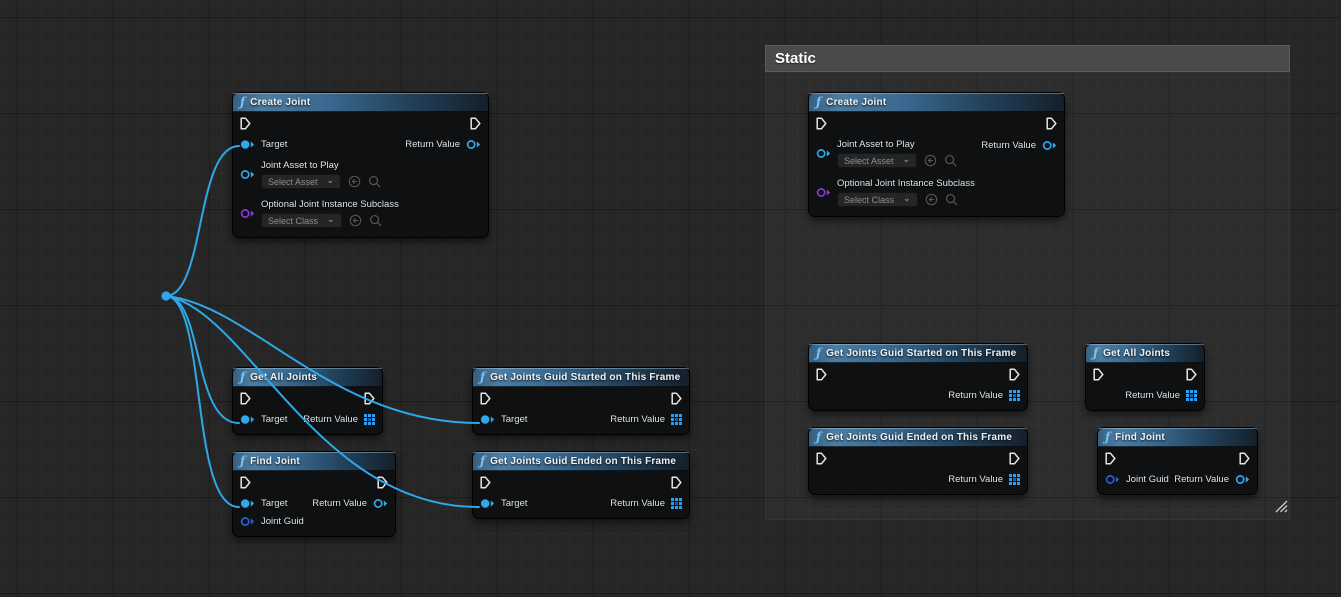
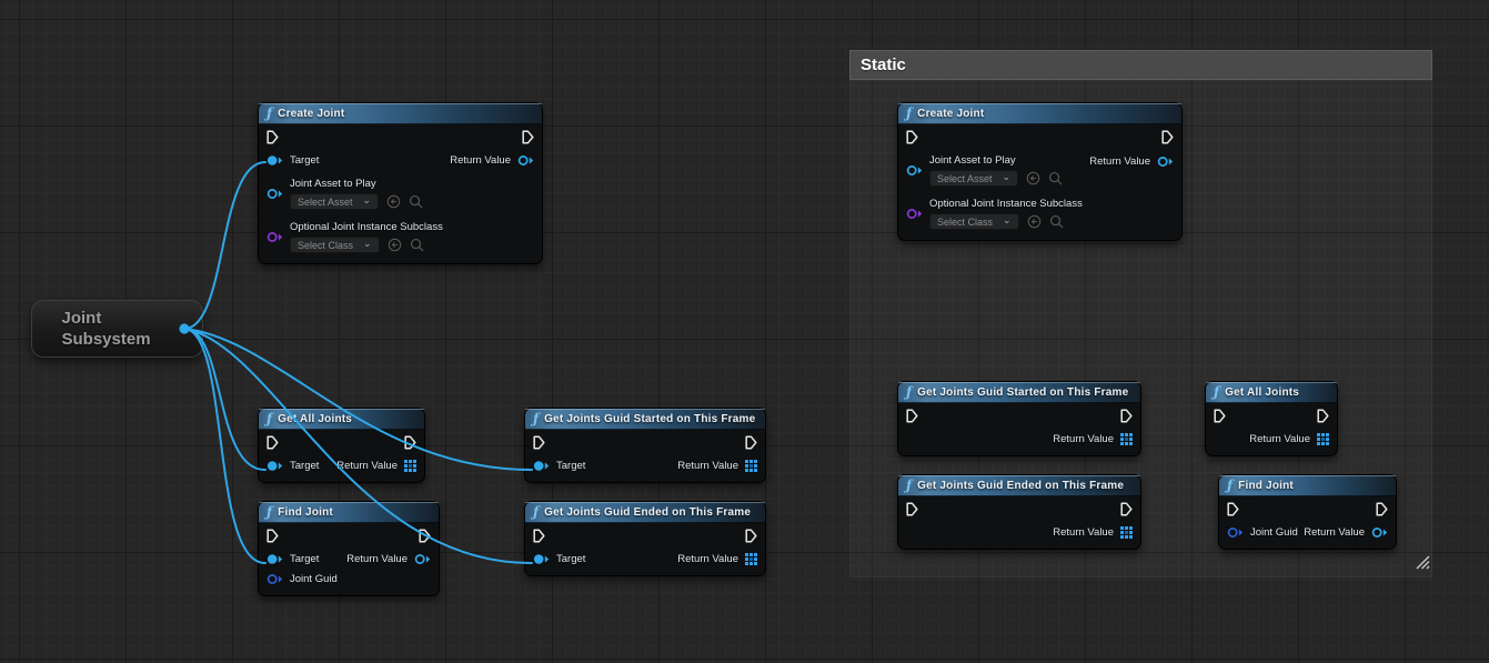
  Static
+ Joint Subsystem
  ƒ
  Create Joint
  Target
  Return Value
  Joint Asset to Play
  Select Asset
  Optional Joint Instance Subclass
  Select Class
  ƒ
  Ge All Joints
  Target
  Return Value
  ƒ
  Find Joint
  Target
  Return Value
  Joint Guid
  ƒ
  Get Joints Guid Started on This Frame
  Target
  Return Value
  ƒ
  Get Joints Guid Ended on This Frame
  Target
  Return Value
  ƒ
  Create Joint
  Joint Asset to Play
  Select Asset
  Return Value
  Optional Joint Instance Subclass
  Select Class
  ƒ
  Get Joints Guid Started on This Frame
  Return Value
  ƒ
  Get All Joints
  Return Value
  ƒ
  Get Joints Guid Ended on This Frame
  Return Value
  ƒ
  Find Joint
  Joint Guid
  Return Value
